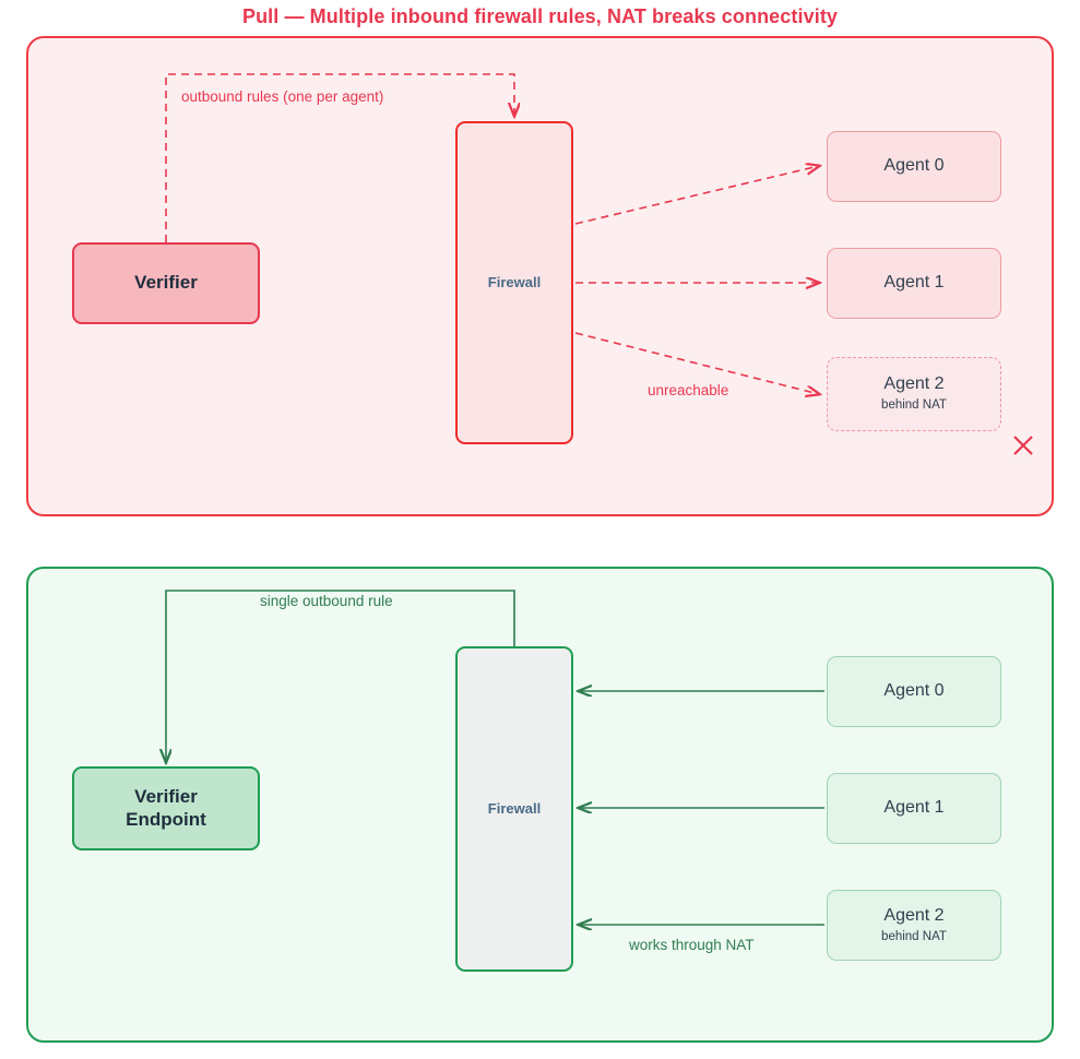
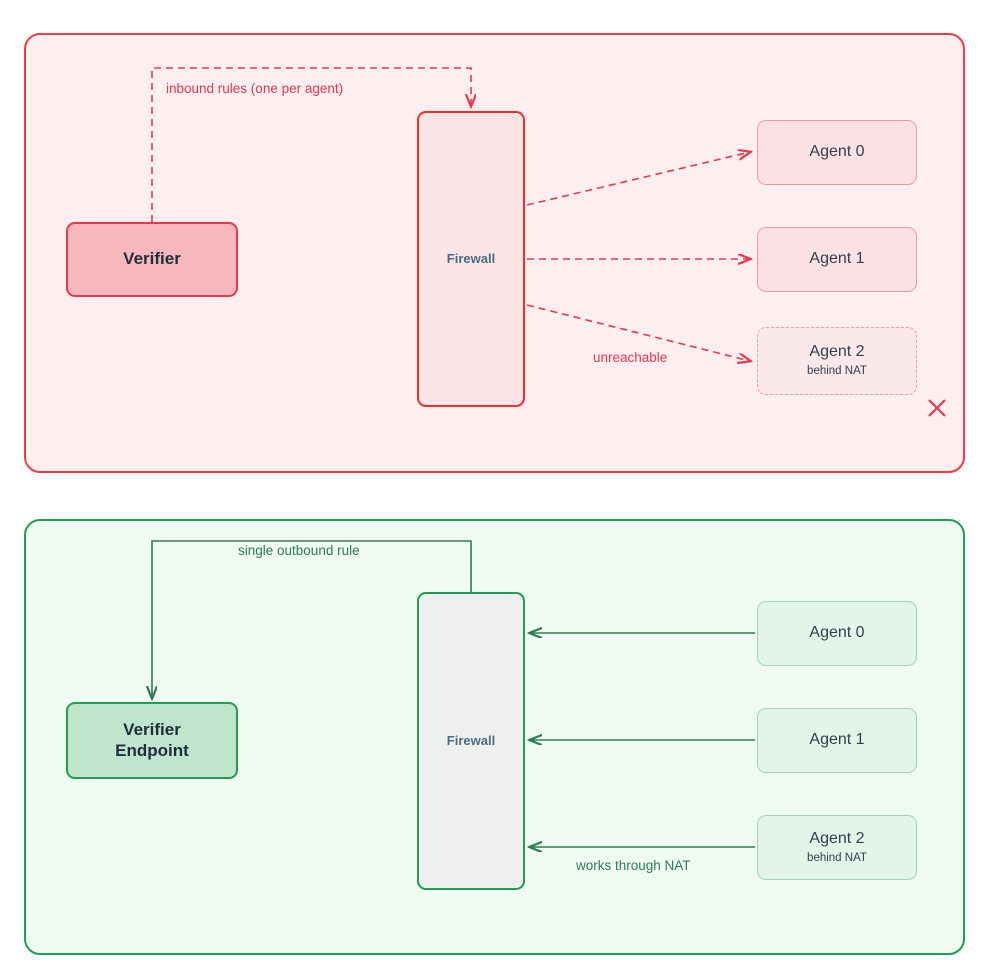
- Pull — Multiple inbound firewall rules, NAT breaks connectivity
  Verifier
  Firewall
  Agent 0
  Agent 1
  Agent 2
  behind NAT
- outbound rules (one per agent)
+ inbound rules (one per agent)
  unreachable
  Verifier
  Endpoint
  Firewall
  Agent 0
  Agent 1
  Agent 2
  behind NAT
  single outbound rule
  works through NAT
